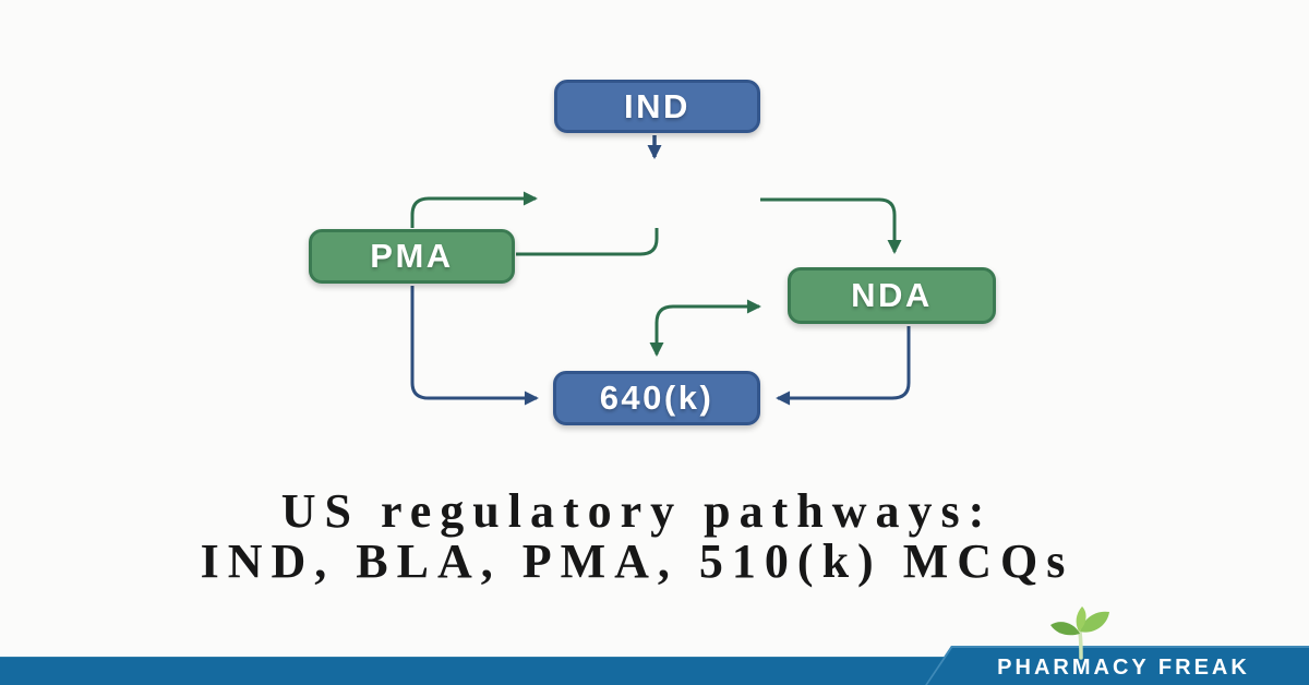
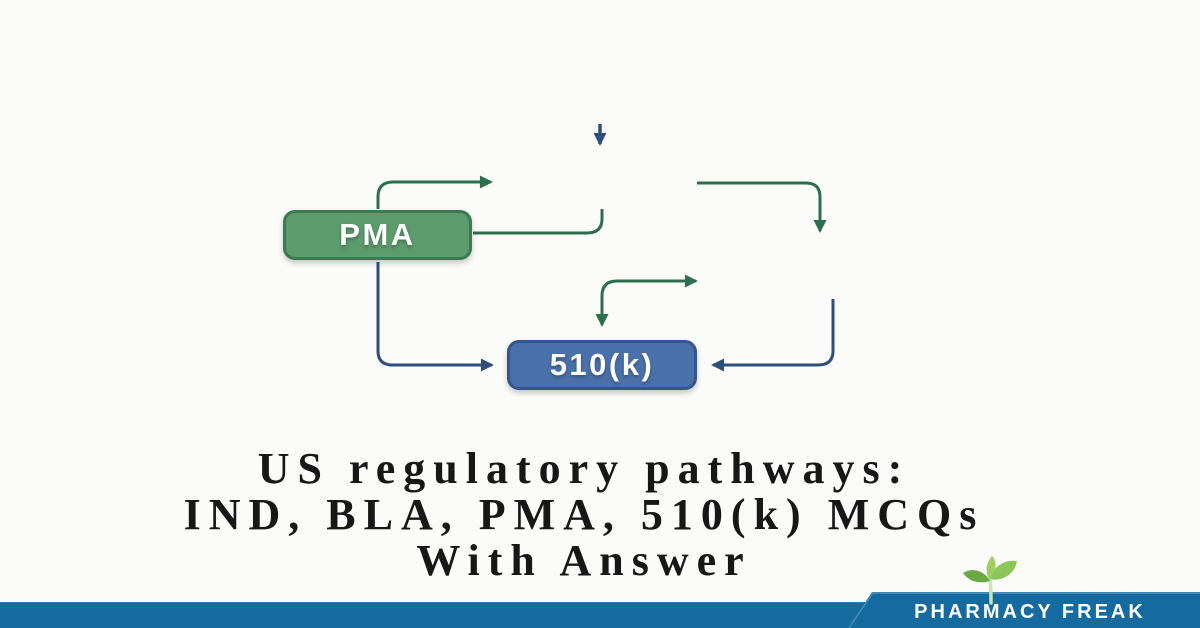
- IND
  PMA
- NDA
- 640(k)
+ 510(k)
  US regulatory pathways:
  IND, BLA, PMA, 510(k) MCQs
+ With Answer
  PHARMACY FREAK
